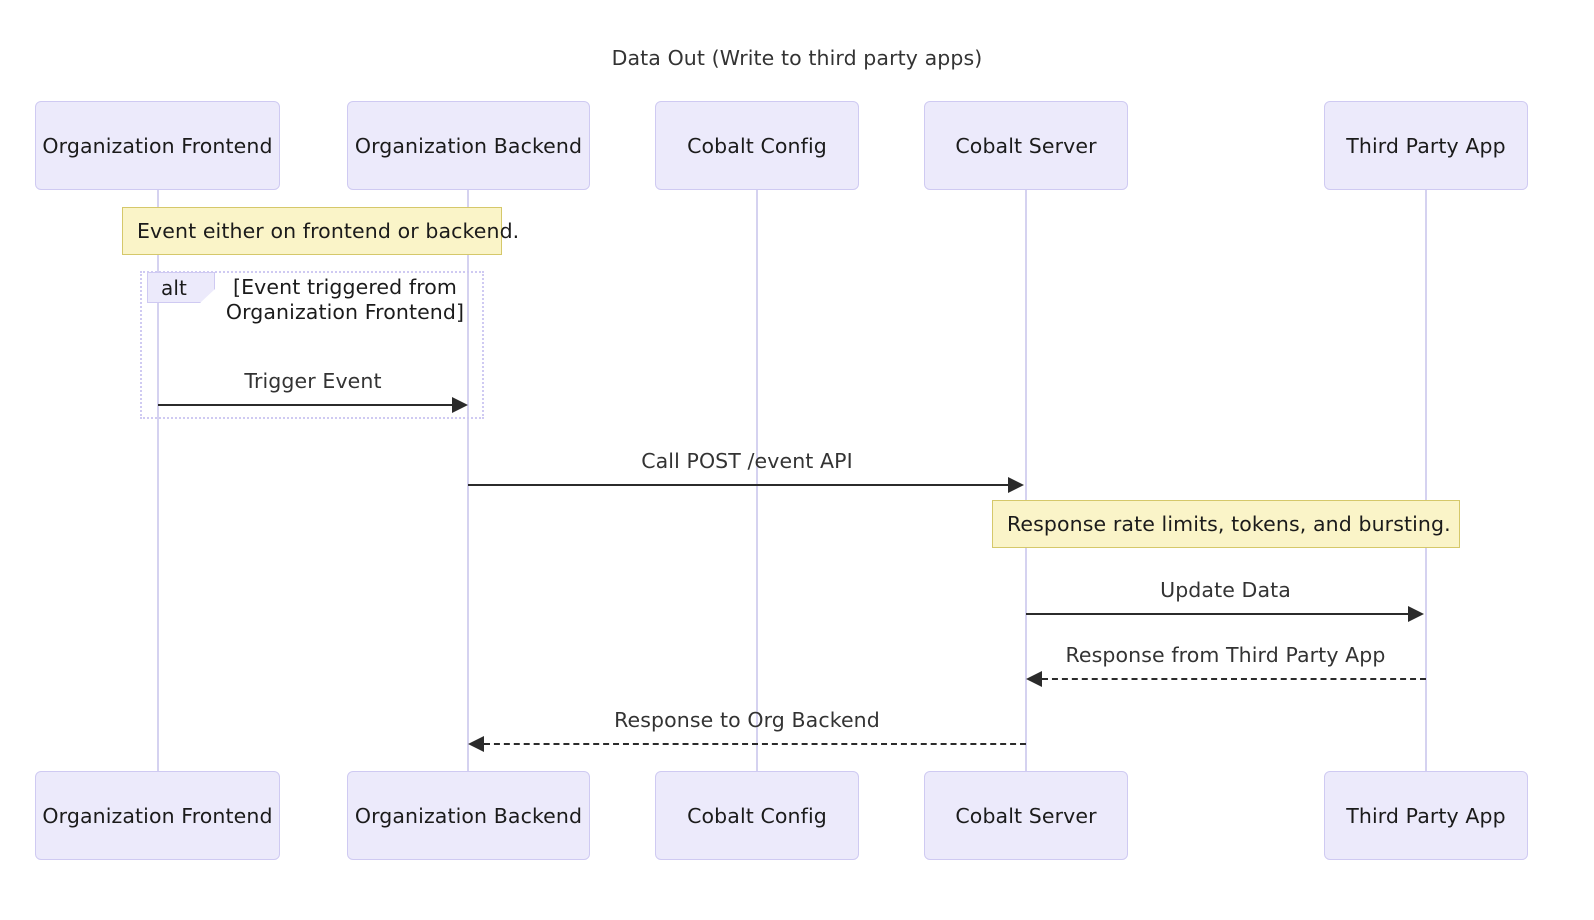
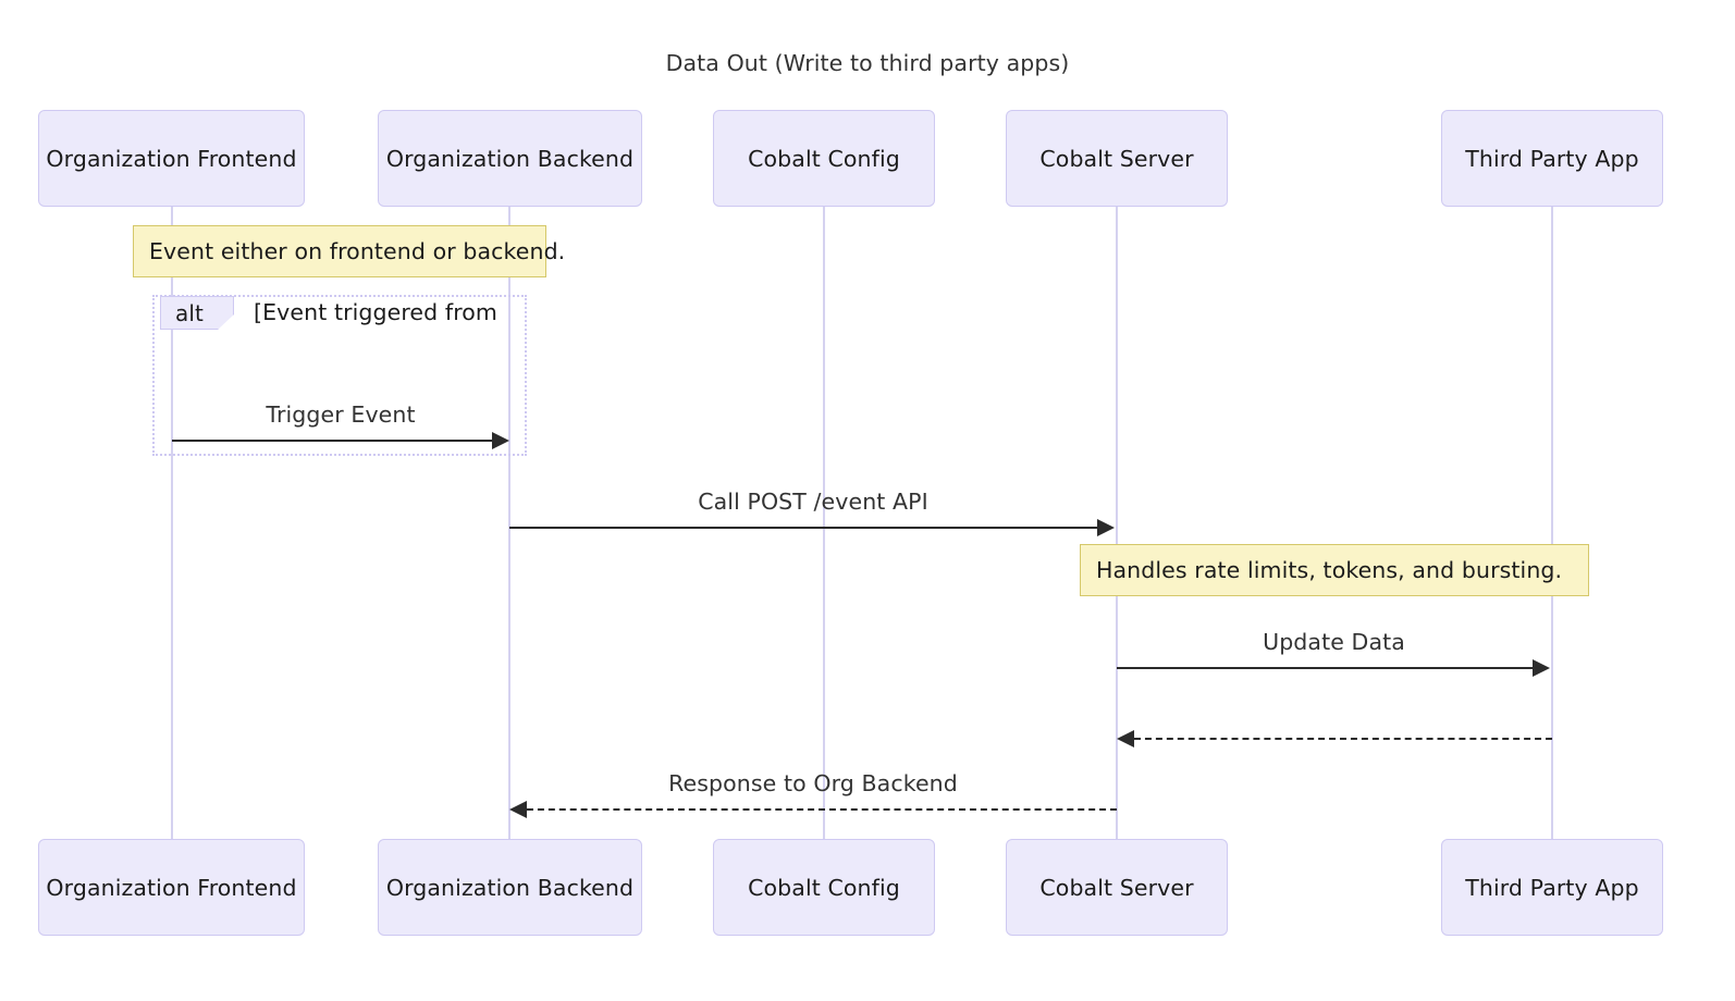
  Data Out (Write to third party apps)
  Organization Frontend
  Organization Backend
  Cobalt Config
  Cobalt Server
  Third Party App
  Event either on frontend or backend.
  alt
  [Event triggered from
- Organization Frontend]
  Trigger Event
  Call POST /event API
- Response rate limits, tokens, and bursting.
+ Handles rate limits, tokens, and bursting.
  Update Data
- Response from Third Party App
  Response to Org Backend
  Organization Frontend
  Organization Backend
  Cobalt Config
  Cobalt Server
  Third Party App
